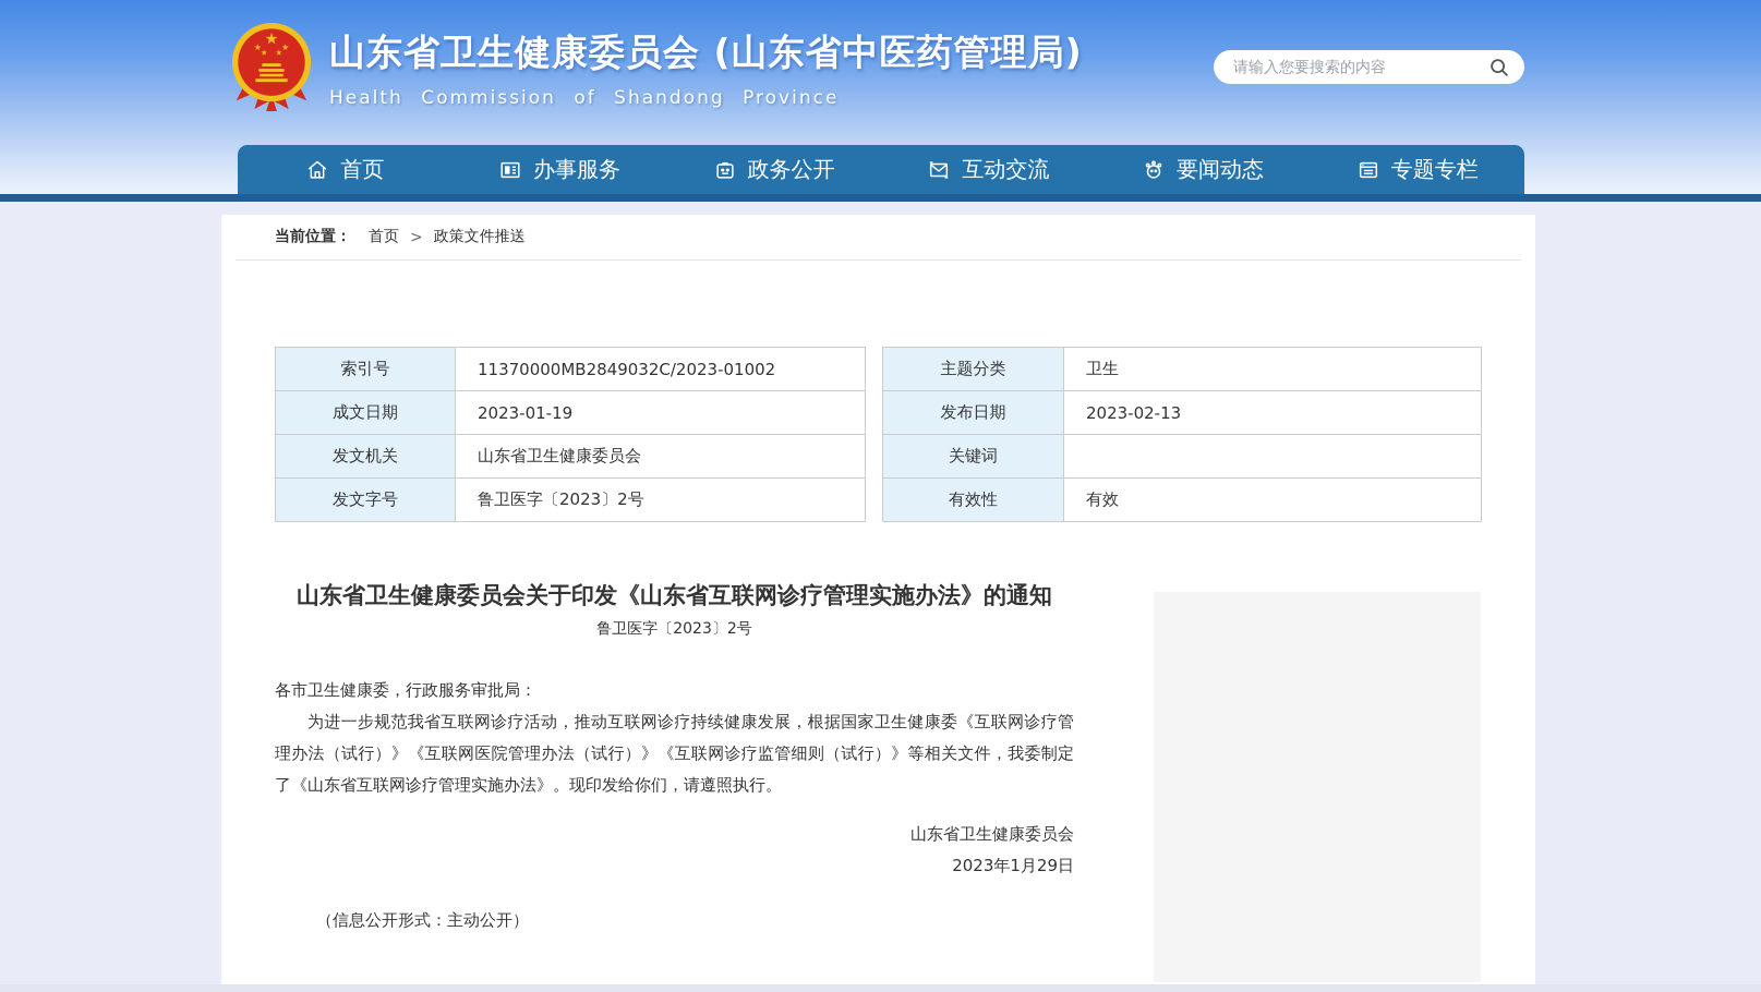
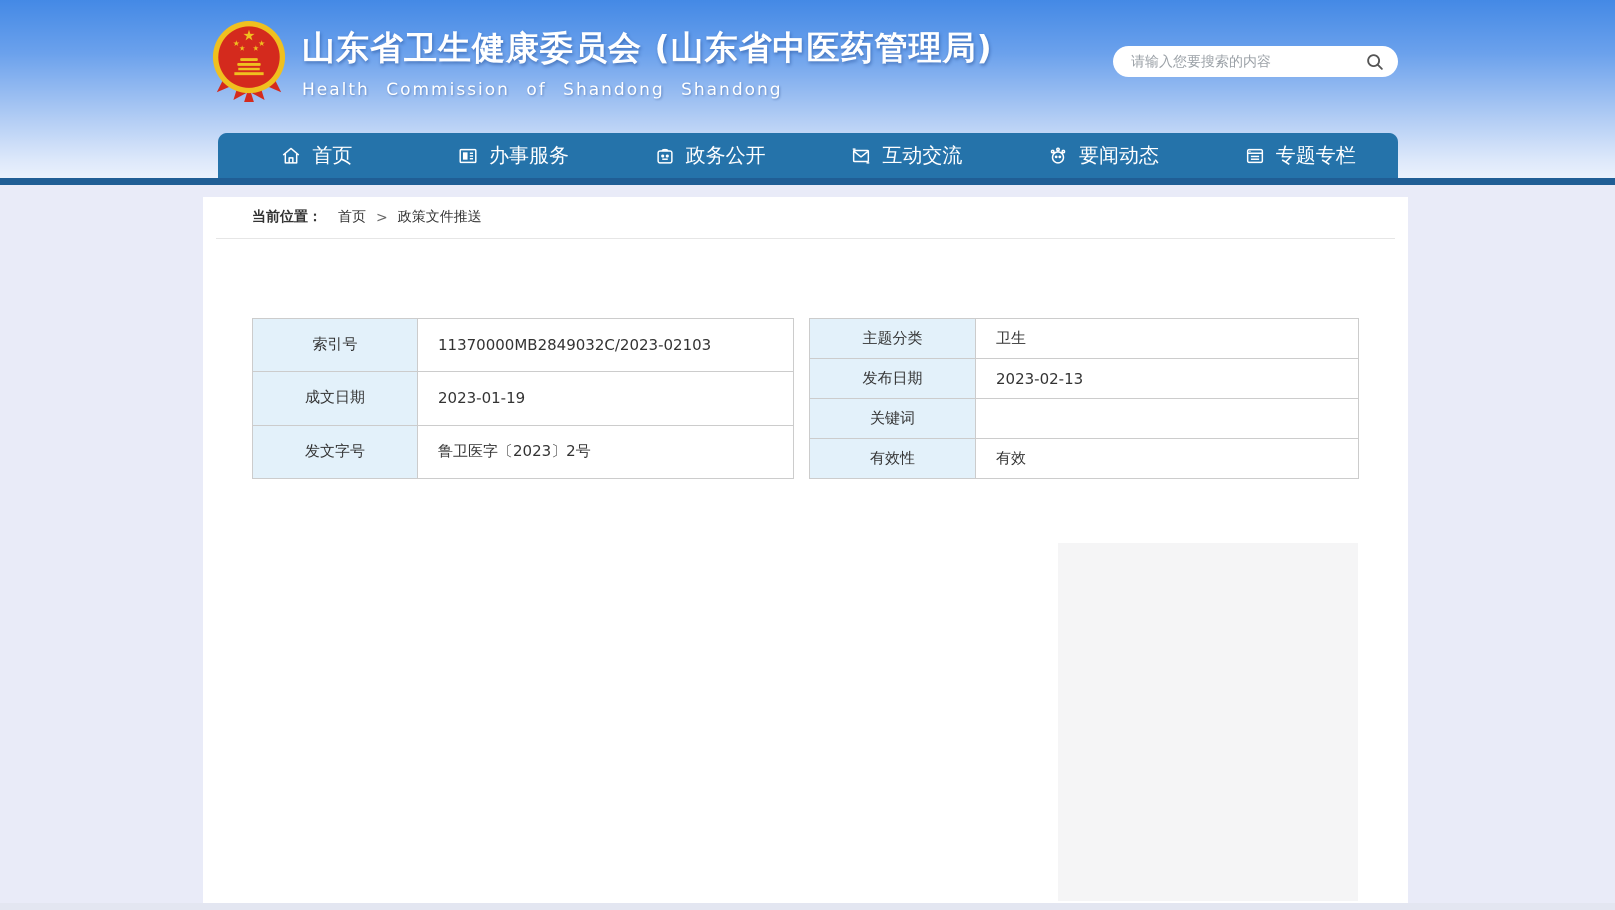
  山东省卫生健康委员会 (山东省中医药管理局)
- Health Commission of Shandong Province
+ Health Commission of Shandong Shandong
  请输入您要搜索的内容
  首页
  办事服务
  政务公开
  互动交流
  要闻动态
  专题专栏
  当前位置：
  首页
  >
  政策文件推送
- 索引号	11370000MB2849032C/2023-01002
+ 索引号	11370000MB2849032C/2023-02103
  成文日期	2023-01-19
- 发文机关	山东省卫生健康委员会
  发文字号	鲁卫医字〔2023〕2号
  主题分类	卫生
  发布日期	2023-02-13
  关键词
  有效性	有效
- 山东省卫生健康委员会关于印发《山东省互联网诊疗管理实施办法》的通知
- 鲁卫医字〔2023〕2号
- 各市卫生健康委，行政服务审批局：
- 为进一步规范我省互联网诊疗活动，推动互联网诊疗持续健康发展，根据国家卫生健康委《互联网诊疗管理办法（试行）》《互联网医院管理办法（试行）》《互联网诊疗监管细则（试行）》等相关文件，我委制定了《山东省互联网诊疗管理实施办法》。现印发给你们，请遵照执行。
- 山东省卫生健康委员会
- 2023年1月29日
- （信息公开形式：主动公开）
